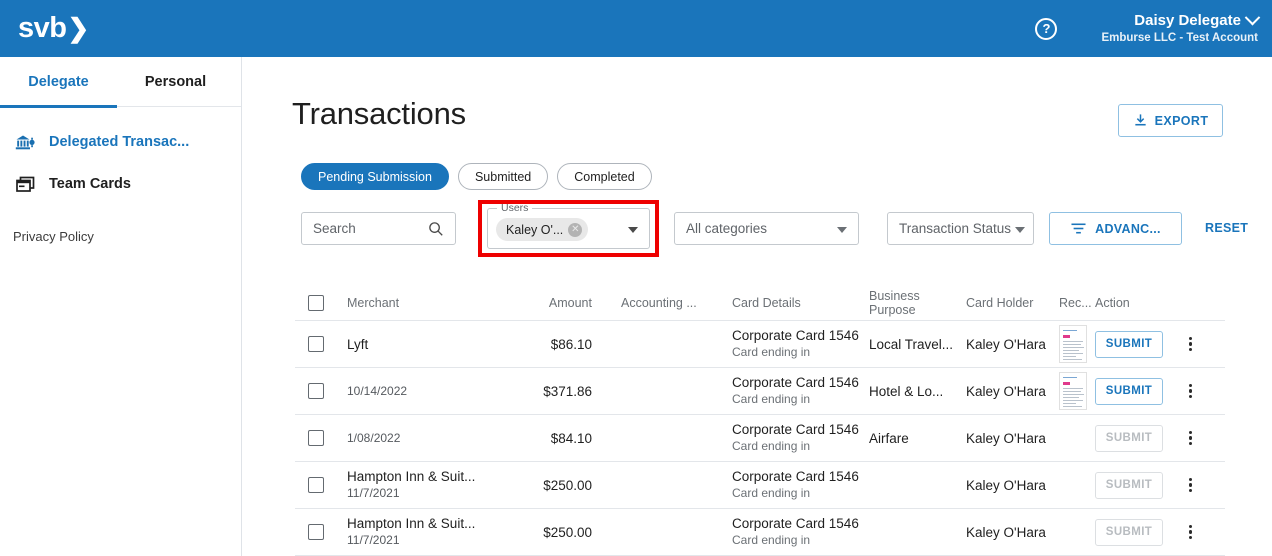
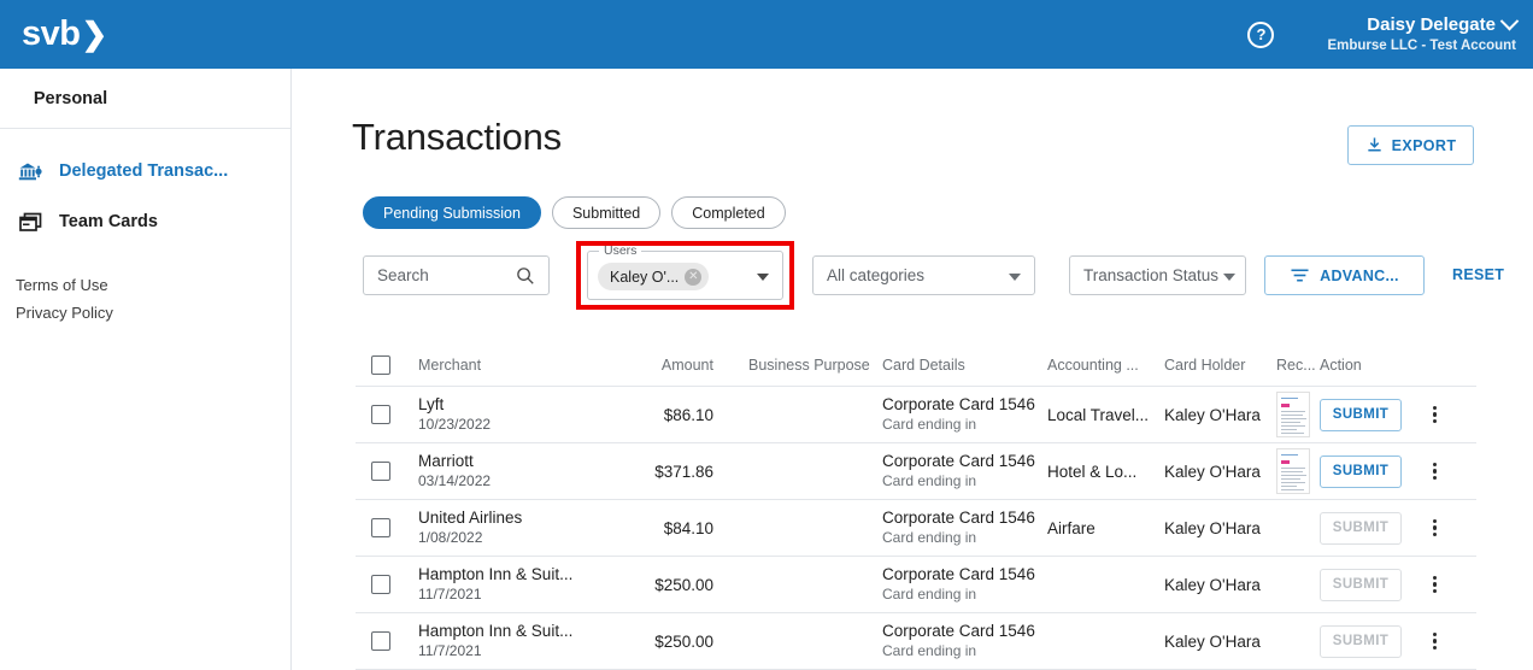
  svb
  ❯
  ?
  Daisy Delegate
  Emburse LLC - Test Account
- Delegate
  Personal
  Delegated Transac...
  Team Cards
+ Terms of Use
  Privacy Policy
  Transactions
  EXPORT
  Pending Submission
  Submitted
  Completed
  Search
  Users
  Kaley O'...
  ✕
  All categories
  Transaction Status
  ADVANC...
  RESET
  Merchant
  Amount
- Accounting ...
+ Business Purpose
  Card Details
- Business Purpose
+ Accounting ...
  Card Holder
  Rec...
  Action
  Lyft
+ 10/23/2022
  $86.10
  Corporate Card 1546
  Card ending in
  Local Travel...
  Kaley O'Hara
  SUBMIT
+ Marriott
- 10/14/2022
+ 03/14/2022
  $371.86
  Corporate Card 1546
  Card ending in
  Hotel & Lo...
  Kaley O'Hara
  SUBMIT
+ United Airlines
  1/08/2022
  $84.10
  Corporate Card 1546
  Card ending in
  Airfare
  Kaley O'Hara
  SUBMIT
  Hampton Inn & Suit...
  11/7/2021
  $250.00
  Corporate Card 1546
  Card ending in
  Kaley O'Hara
  SUBMIT
  Hampton Inn & Suit...
  11/7/2021
  $250.00
  Corporate Card 1546
  Card ending in
  Kaley O'Hara
  SUBMIT
